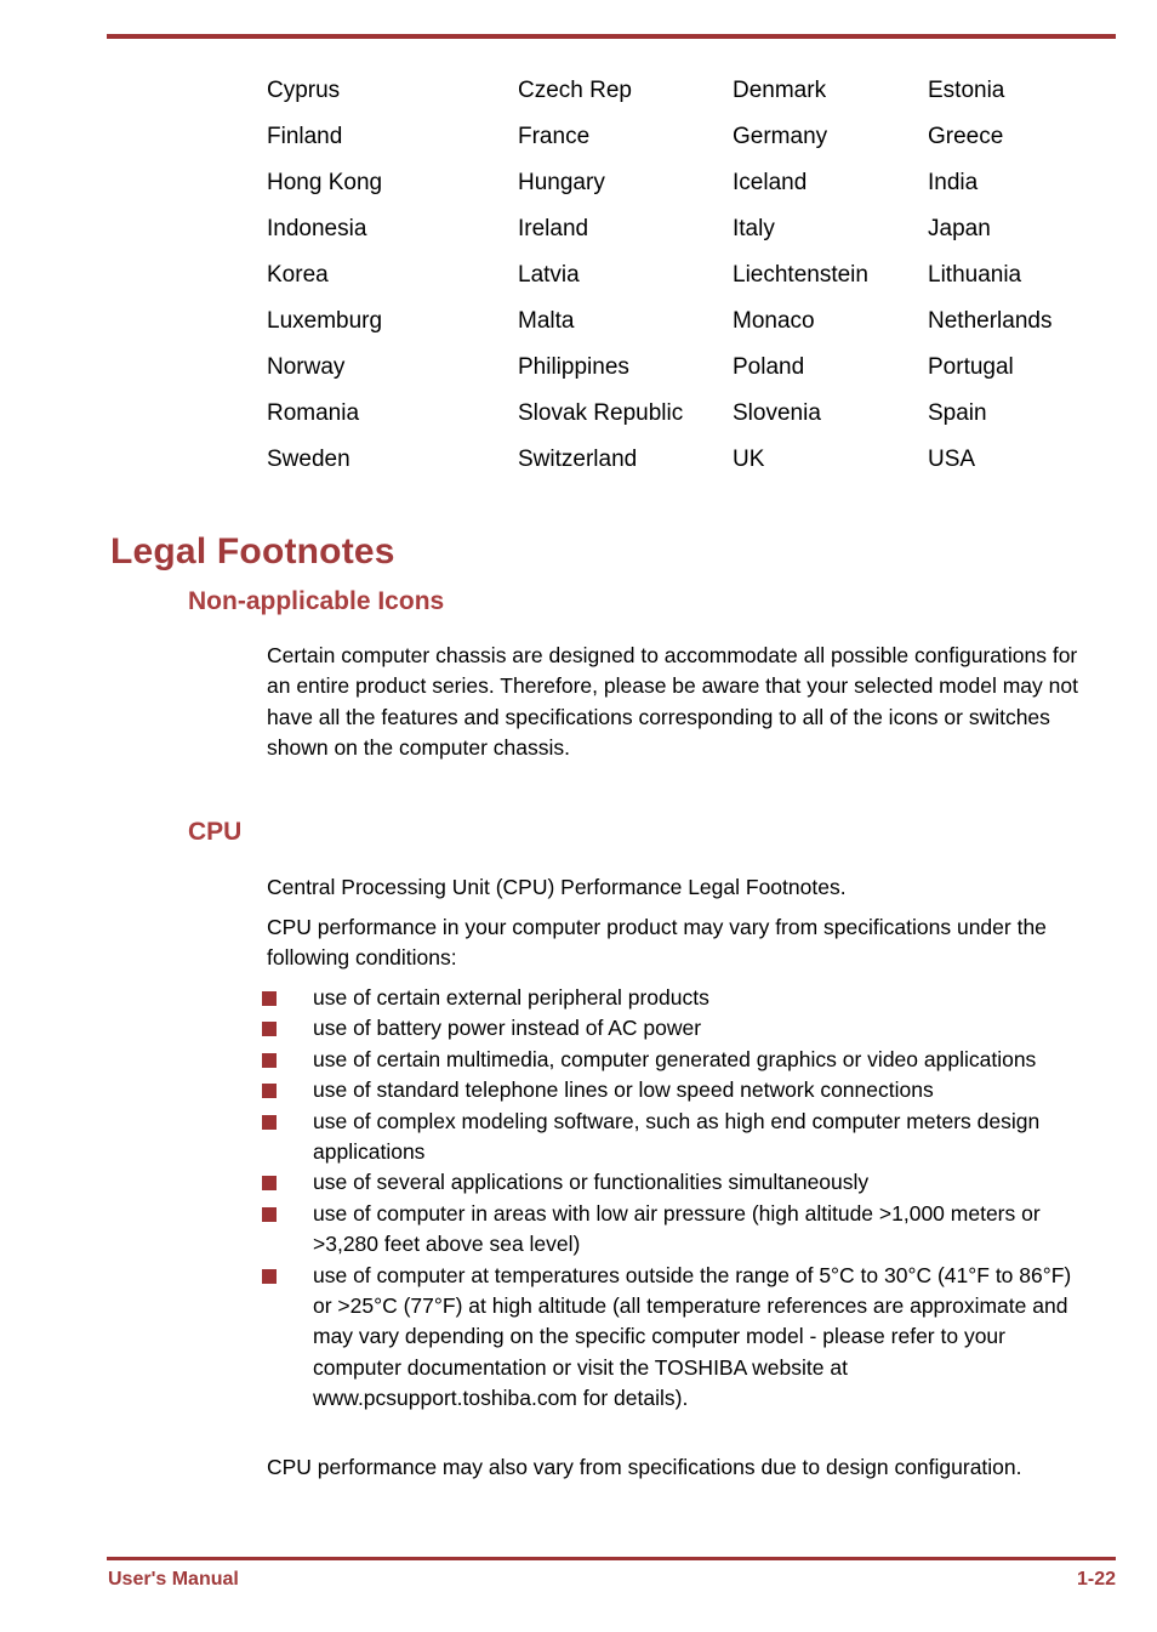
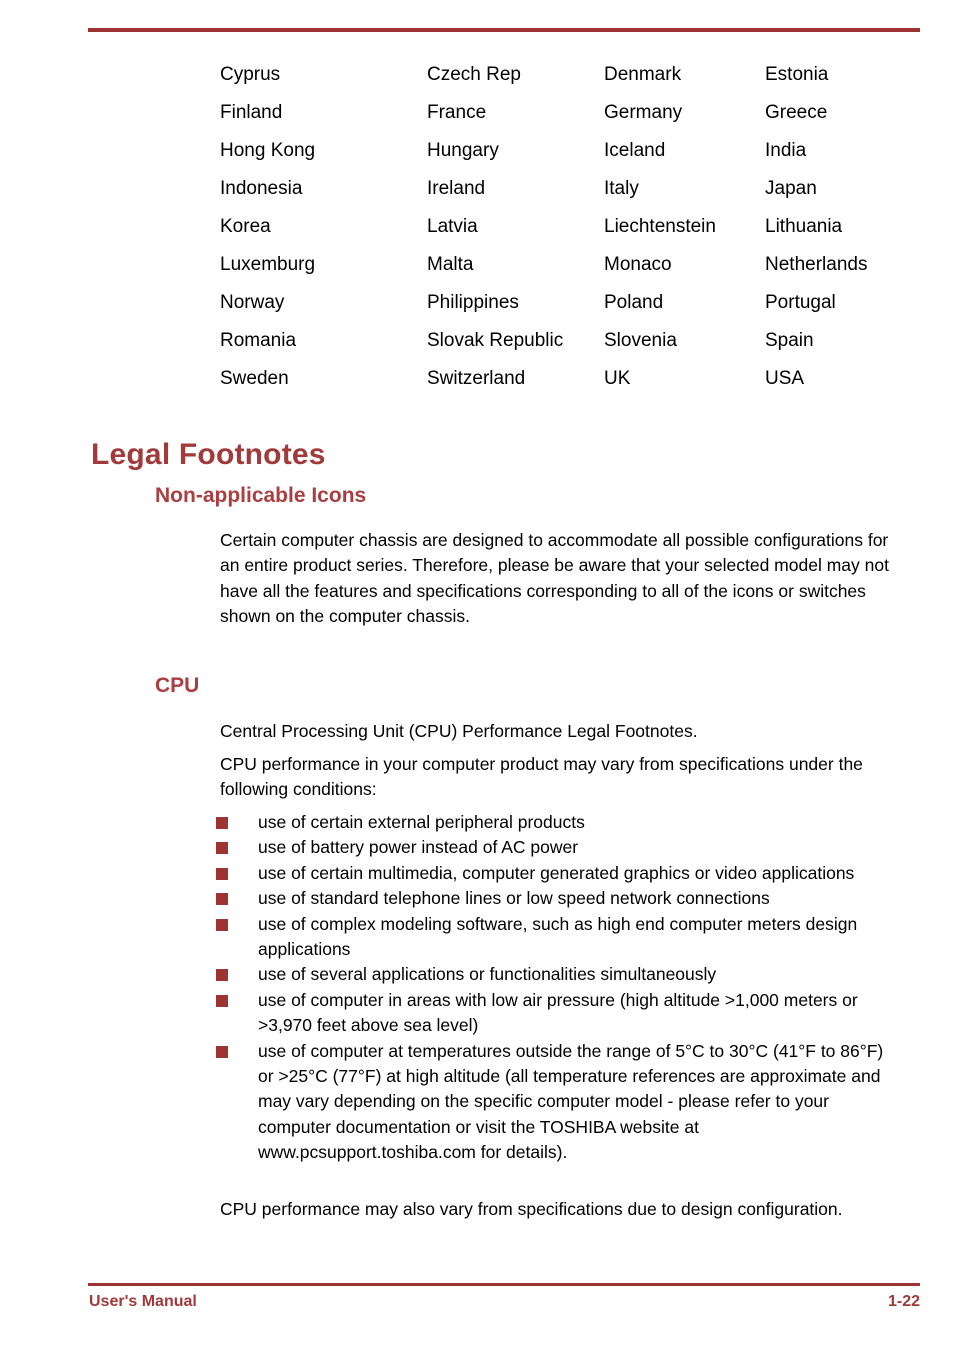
  Cyprus
  Czech Rep
  Denmark
  Estonia
  Finland
  France
  Germany
  Greece
  Hong Kong
  Hungary
  Iceland
  India
  Indonesia
  Ireland
  Italy
  Japan
  Korea
  Latvia
  Liechtenstein
  Lithuania
  Luxemburg
  Malta
  Monaco
  Netherlands
  Norway
  Philippines
  Poland
  Portugal
  Romania
  Slovak Republic
  Slovenia
  Spain
  Sweden
  Switzerland
  UK
  USA
  Legal Footnotes
  Non-applicable Icons
  Certain computer chassis are designed to accommodate all possible configurations for an entire product series. Therefore, please be aware that your selected model may not have all the features and specifications corresponding to all of the icons or switches shown on the computer chassis.
  CPU
  Central Processing Unit (CPU) Performance Legal Footnotes.
  CPU performance in your computer product may vary from specifications under the following conditions:
  use of certain external peripheral products
  use of battery power instead of AC power
  use of certain multimedia, computer generated graphics or video applications
  use of standard telephone lines or low speed network connections
  use of complex modeling software, such as high end computer meters design applications
  use of several applications or functionalities simultaneously
- use of computer in areas with low air pressure (high altitude >1,000 meters or >3,280 feet above sea level)
+ use of computer in areas with low air pressure (high altitude >1,000 meters or >3,970 feet above sea level)
  use of computer at temperatures outside the range of 5°C to 30°C (41°F to 86°F) or >25°C (77°F) at high altitude (all temperature references are approximate and may vary depending on the specific computer model - please refer to your computer documentation or visit the TOSHIBA website at www.pcsupport.toshiba.com for details).
  CPU performance may also vary from specifications due to design configuration.
  User's Manual
  1-22
